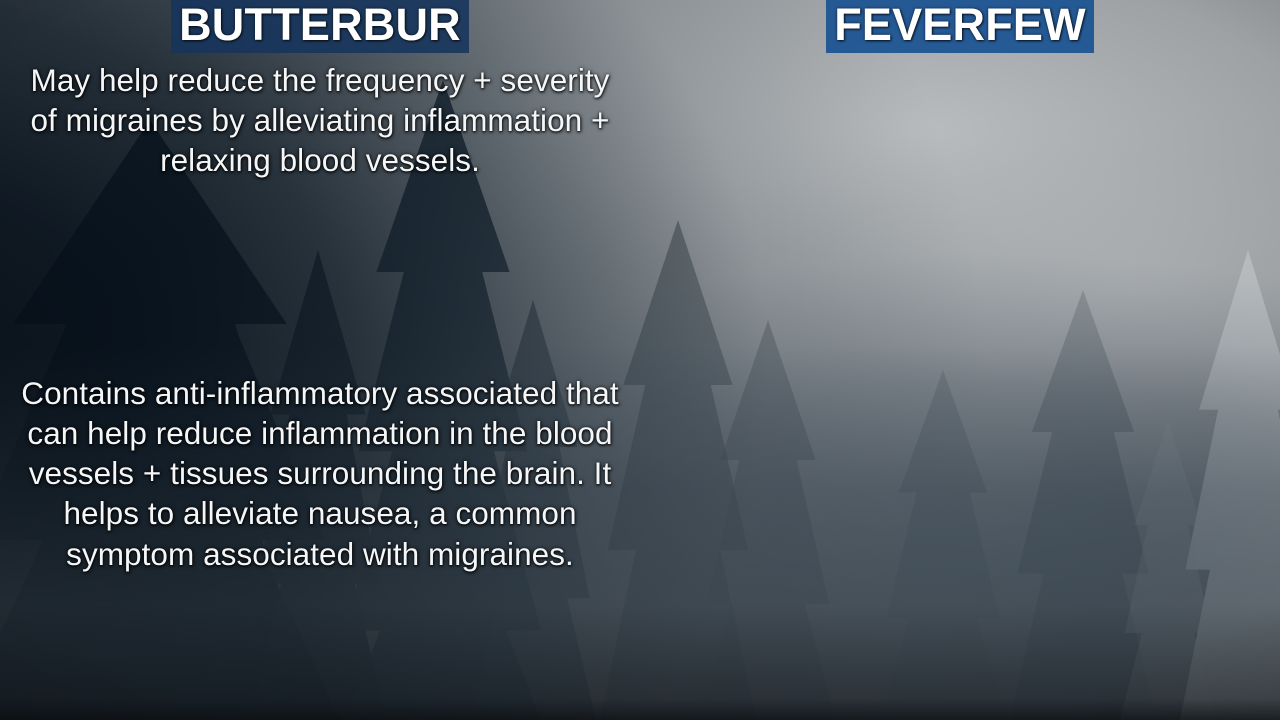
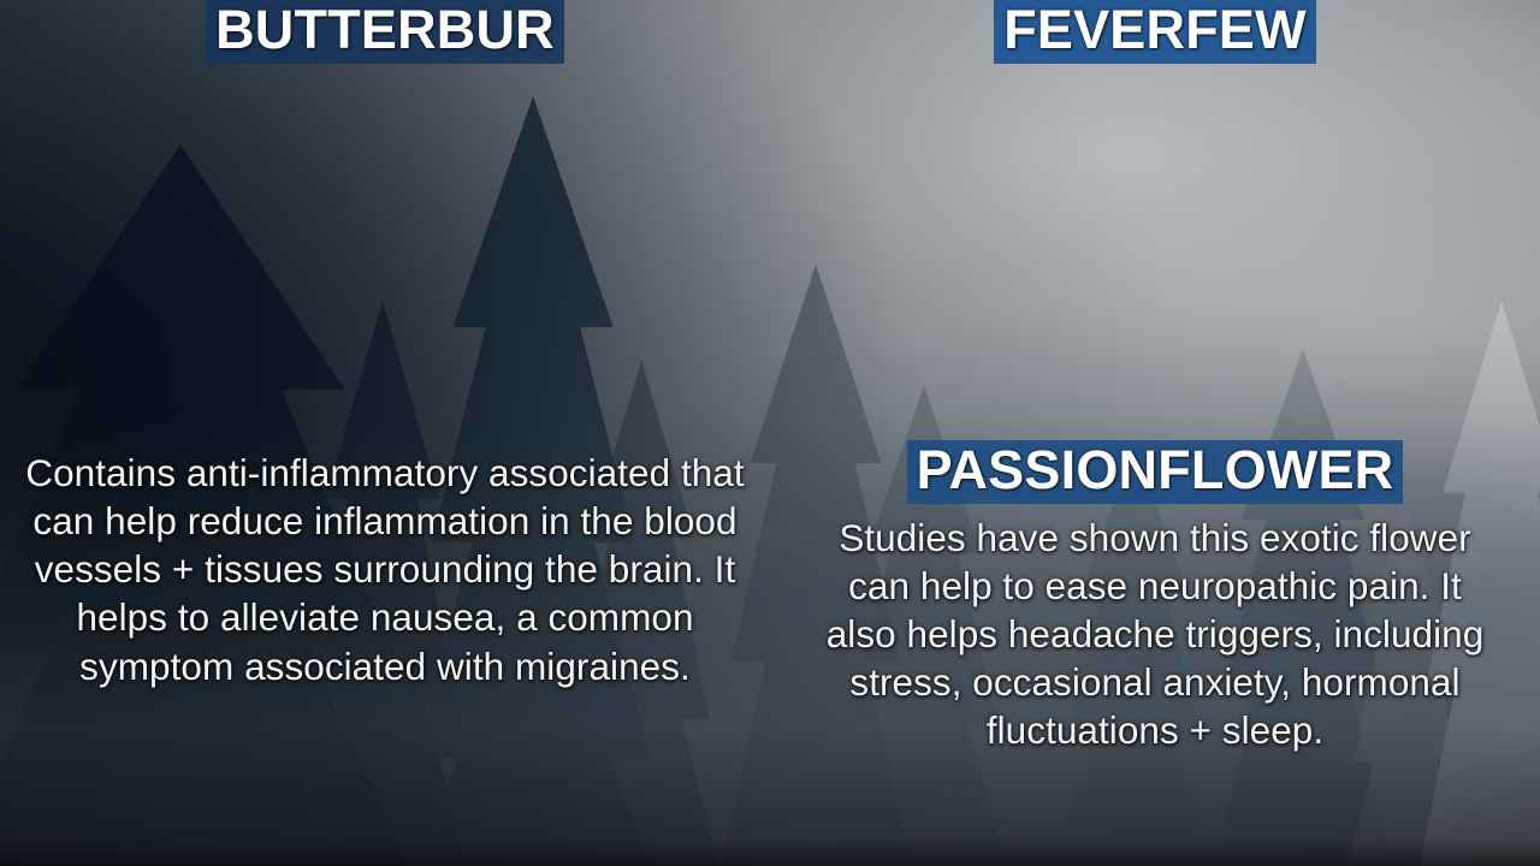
  BUTTERBUR
- May help reduce the frequency + severity of migraines by alleviating inflammation + relaxing blood vessels.
  FEVERFEW
  Contains anti-inflammatory associated that can help reduce inflammation in the blood vessels + tissues surrounding the brain. It helps to alleviate nausea, a common symptom associated with migraines.
+ PASSIONFLOWER
+ Studies have shown this exotic flower can help to ease neuropathic pain. It also helps headache triggers, including stress, occasional anxiety, hormonal fluctuations + sleep.
